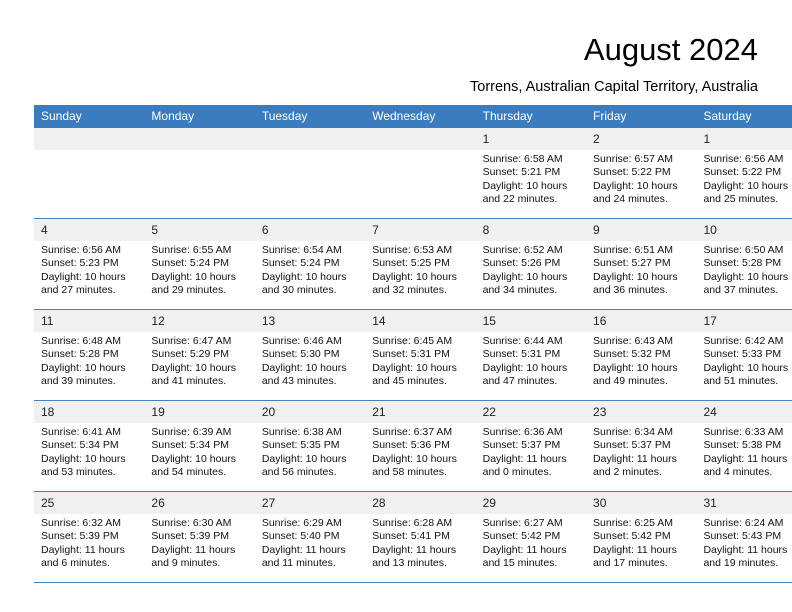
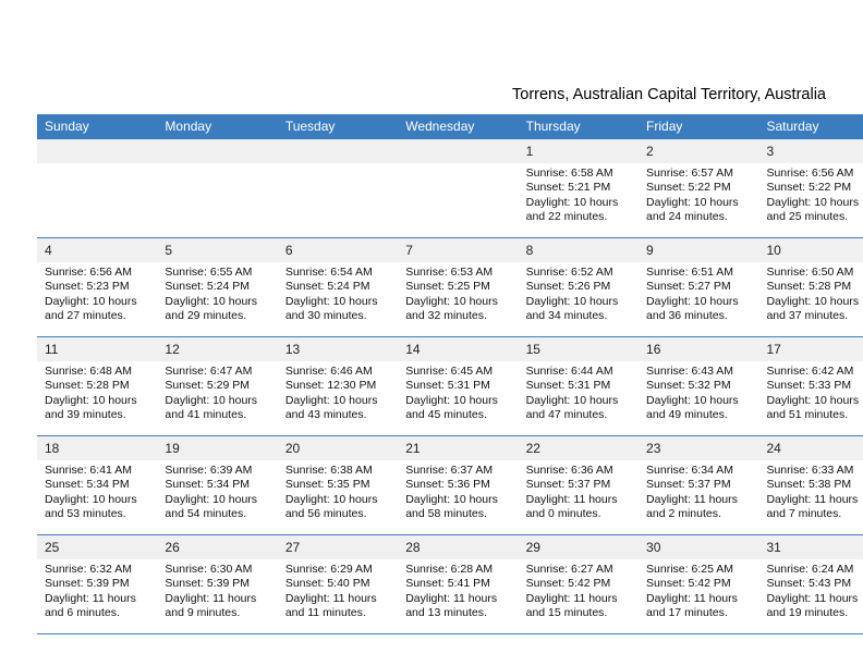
- August 2024
  Torrens, Australian Capital Territory, Australia
  Sunday	Monday	Tuesday	Wednesday	Thursday	Friday	Saturday
- 				1Sunrise: 6:58 AMSunset: 5:21 PMDaylight: 10 hoursand 22 minutes.	2Sunrise: 6:57 AMSunset: 5:22 PMDaylight: 10 hoursand 24 minutes.	1Sunrise: 6:56 AMSunset: 5:22 PMDaylight: 10 hoursand 25 minutes.
+ 				1Sunrise: 6:58 AMSunset: 5:21 PMDaylight: 10 hoursand 22 minutes.	2Sunrise: 6:57 AMSunset: 5:22 PMDaylight: 10 hoursand 24 minutes.	3Sunrise: 6:56 AMSunset: 5:22 PMDaylight: 10 hoursand 25 minutes.
  4Sunrise: 6:56 AMSunset: 5:23 PMDaylight: 10 hoursand 27 minutes.	5Sunrise: 6:55 AMSunset: 5:24 PMDaylight: 10 hoursand 29 minutes.	6Sunrise: 6:54 AMSunset: 5:24 PMDaylight: 10 hoursand 30 minutes.	7Sunrise: 6:53 AMSunset: 5:25 PMDaylight: 10 hoursand 32 minutes.	8Sunrise: 6:52 AMSunset: 5:26 PMDaylight: 10 hoursand 34 minutes.	9Sunrise: 6:51 AMSunset: 5:27 PMDaylight: 10 hoursand 36 minutes.	10Sunrise: 6:50 AMSunset: 5:28 PMDaylight: 10 hoursand 37 minutes.
- 11Sunrise: 6:48 AMSunset: 5:28 PMDaylight: 10 hoursand 39 minutes.	12Sunrise: 6:47 AMSunset: 5:29 PMDaylight: 10 hoursand 41 minutes.	13Sunrise: 6:46 AMSunset: 5:30 PMDaylight: 10 hoursand 43 minutes.	14Sunrise: 6:45 AMSunset: 5:31 PMDaylight: 10 hoursand 45 minutes.	15Sunrise: 6:44 AMSunset: 5:31 PMDaylight: 10 hoursand 47 minutes.	16Sunrise: 6:43 AMSunset: 5:32 PMDaylight: 10 hoursand 49 minutes.	17Sunrise: 6:42 AMSunset: 5:33 PMDaylight: 10 hoursand 51 minutes.
+ 11Sunrise: 6:48 AMSunset: 5:28 PMDaylight: 10 hoursand 39 minutes.	12Sunrise: 6:47 AMSunset: 5:29 PMDaylight: 10 hoursand 41 minutes.	13Sunrise: 6:46 AMSunset: 12:30 PMDaylight: 10 hoursand 43 minutes.	14Sunrise: 6:45 AMSunset: 5:31 PMDaylight: 10 hoursand 45 minutes.	15Sunrise: 6:44 AMSunset: 5:31 PMDaylight: 10 hoursand 47 minutes.	16Sunrise: 6:43 AMSunset: 5:32 PMDaylight: 10 hoursand 49 minutes.	17Sunrise: 6:42 AMSunset: 5:33 PMDaylight: 10 hoursand 51 minutes.
- 18Sunrise: 6:41 AMSunset: 5:34 PMDaylight: 10 hoursand 53 minutes.	19Sunrise: 6:39 AMSunset: 5:34 PMDaylight: 10 hoursand 54 minutes.	20Sunrise: 6:38 AMSunset: 5:35 PMDaylight: 10 hoursand 56 minutes.	21Sunrise: 6:37 AMSunset: 5:36 PMDaylight: 10 hoursand 58 minutes.	22Sunrise: 6:36 AMSunset: 5:37 PMDaylight: 11 hoursand 0 minutes.	23Sunrise: 6:34 AMSunset: 5:37 PMDaylight: 11 hoursand 2 minutes.	24Sunrise: 6:33 AMSunset: 5:38 PMDaylight: 11 hoursand 4 minutes.
+ 18Sunrise: 6:41 AMSunset: 5:34 PMDaylight: 10 hoursand 53 minutes.	19Sunrise: 6:39 AMSunset: 5:34 PMDaylight: 10 hoursand 54 minutes.	20Sunrise: 6:38 AMSunset: 5:35 PMDaylight: 10 hoursand 56 minutes.	21Sunrise: 6:37 AMSunset: 5:36 PMDaylight: 10 hoursand 58 minutes.	22Sunrise: 6:36 AMSunset: 5:37 PMDaylight: 11 hoursand 0 minutes.	23Sunrise: 6:34 AMSunset: 5:37 PMDaylight: 11 hoursand 2 minutes.	24Sunrise: 6:33 AMSunset: 5:38 PMDaylight: 11 hoursand 7 minutes.
  25Sunrise: 6:32 AMSunset: 5:39 PMDaylight: 11 hoursand 6 minutes.	26Sunrise: 6:30 AMSunset: 5:39 PMDaylight: 11 hoursand 9 minutes.	27Sunrise: 6:29 AMSunset: 5:40 PMDaylight: 11 hoursand 11 minutes.	28Sunrise: 6:28 AMSunset: 5:41 PMDaylight: 11 hoursand 13 minutes.	29Sunrise: 6:27 AMSunset: 5:42 PMDaylight: 11 hoursand 15 minutes.	30Sunrise: 6:25 AMSunset: 5:42 PMDaylight: 11 hoursand 17 minutes.	31Sunrise: 6:24 AMSunset: 5:43 PMDaylight: 11 hoursand 19 minutes.
